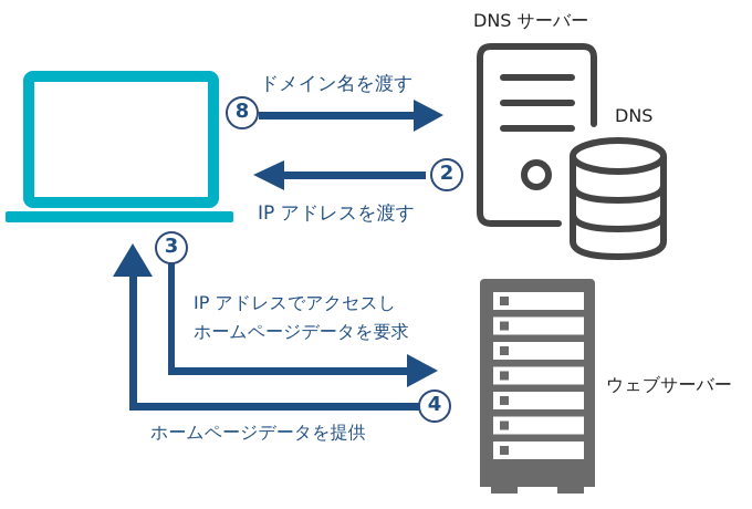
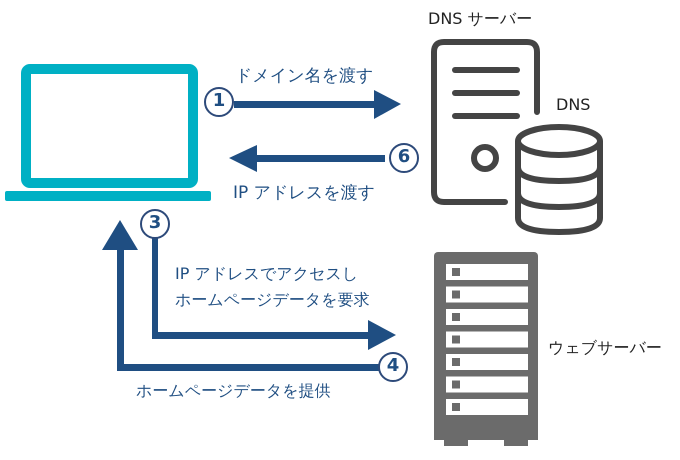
- 8
+ 1
- 2
+ 6
  3
  4
  ドメイン名を渡す
  IP アドレスを渡す
  IP アドレスでアクセスし
  ホームページデータを要求
  ホームページデータを提供
  DNS サーバー
  DNS
  ウェブサーバー
